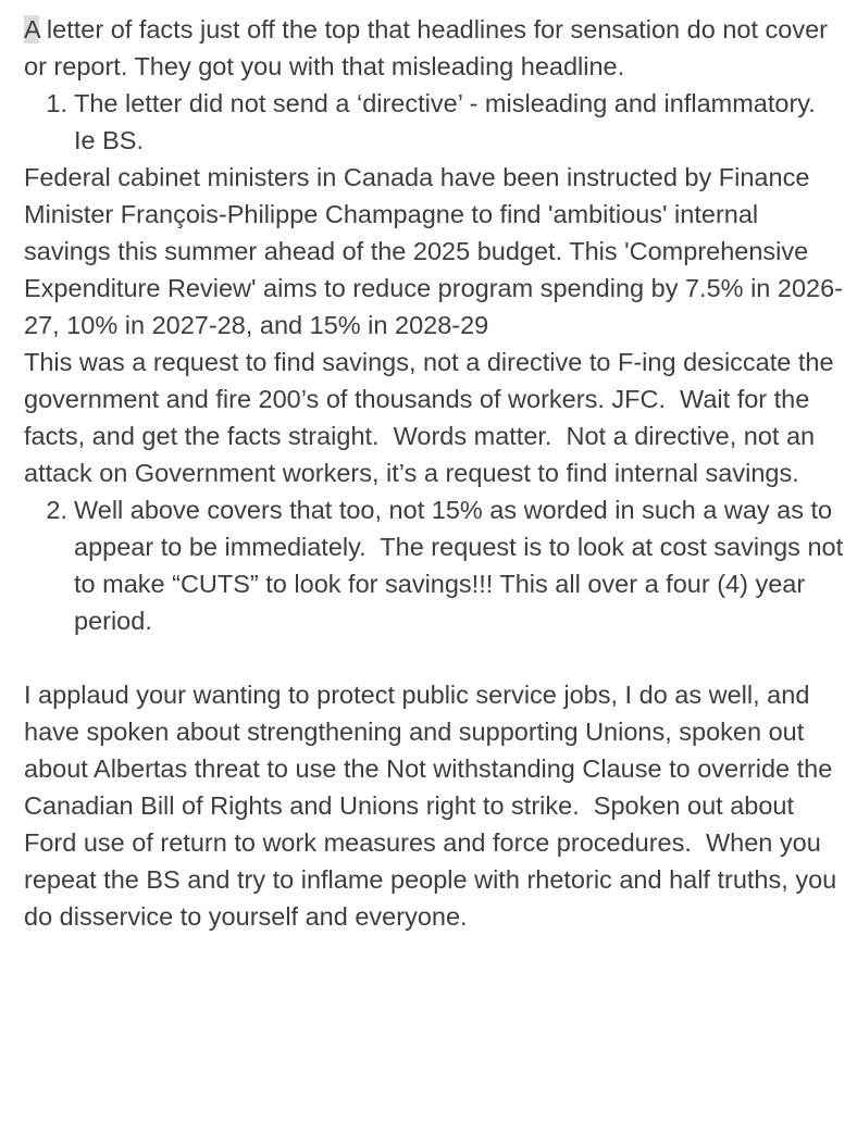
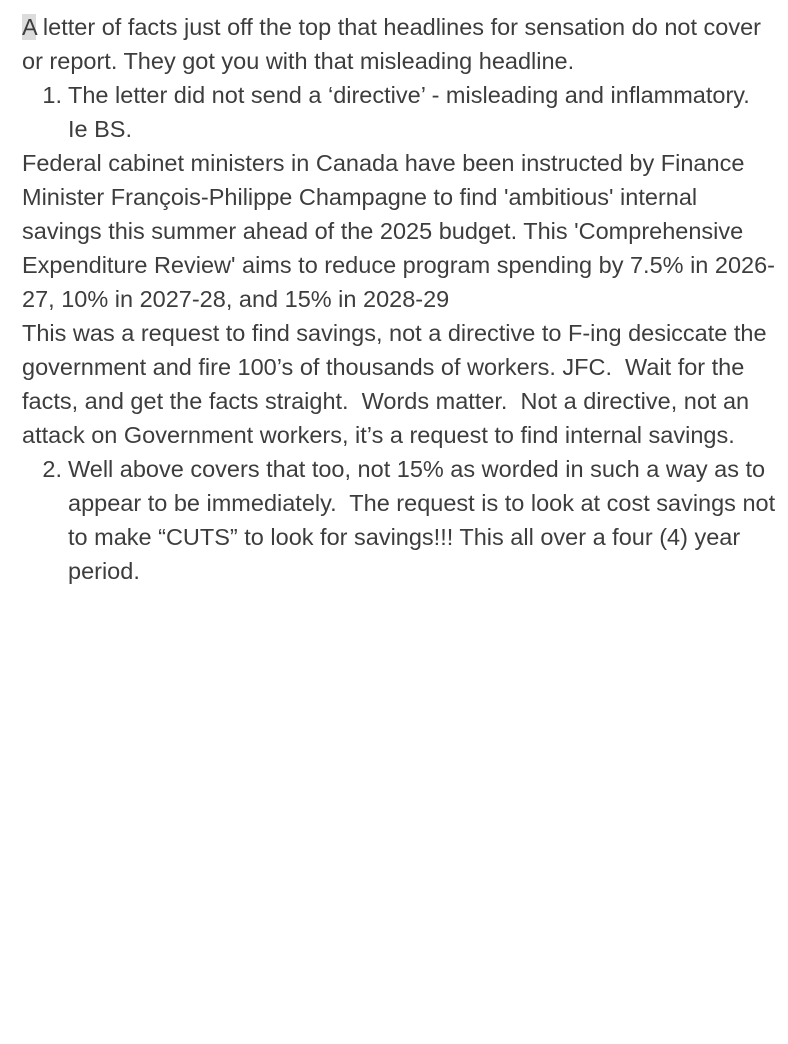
  A letter of facts just off the top that headlines for sensation do not cover or report. They got you with that misleading headline.
  1.
  The letter did not send a ‘directive’ - misleading and inflammatory. Ie BS.
  Federal cabinet ministers in Canada have been instructed by Finance Minister François-Philippe Champagne to find 'ambitious' internal savings this summer ahead of the 2025 budget. This 'Comprehensive Expenditure Review' aims to reduce program spending by 7.5% in 2026-27, 10% in 2027-28, and 15% in 2028-29
- This was a request to find savings, not a directive to F-ing desiccate the government and fire 200’s of thousands of workers. JFC. Wait for the facts, and get the facts straight. Words matter. Not a directive, not an attack on Government workers, it’s a request to find internal savings.
+ This was a request to find savings, not a directive to F-ing desiccate the government and fire 100’s of thousands of workers. JFC. Wait for the facts, and get the facts straight. Words matter. Not a directive, not an attack on Government workers, it’s a request to find internal savings.
  2.
  Well above covers that too, not 15% as worded in such a way as to appear to be immediately. The request is to look at cost savings not to make “CUTS” to look for savings!!! This all over a four (4) year period.
- I applaud your wanting to protect public service jobs, I do as well, and have spoken about strengthening and supporting Unions, spoken out about Albertas threat to use the Not withstanding Clause to override the Canadian Bill of Rights and Unions right to strike. Spoken out about Ford use of return to work measures and force procedures. When you repeat the BS and try to inflame people with rhetoric and half truths, you do disservice to yourself and everyone.
